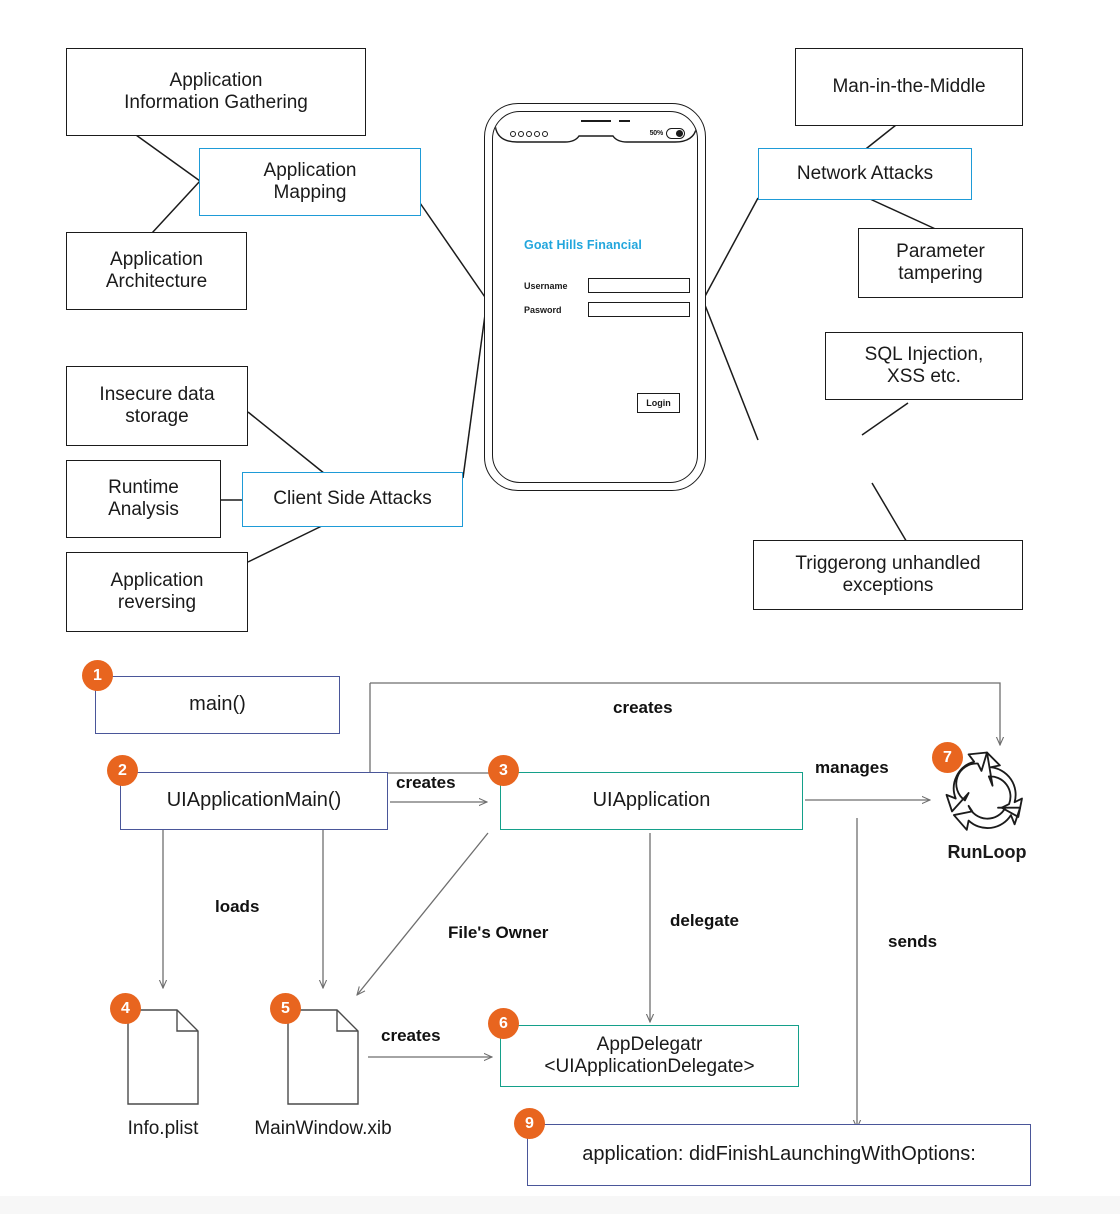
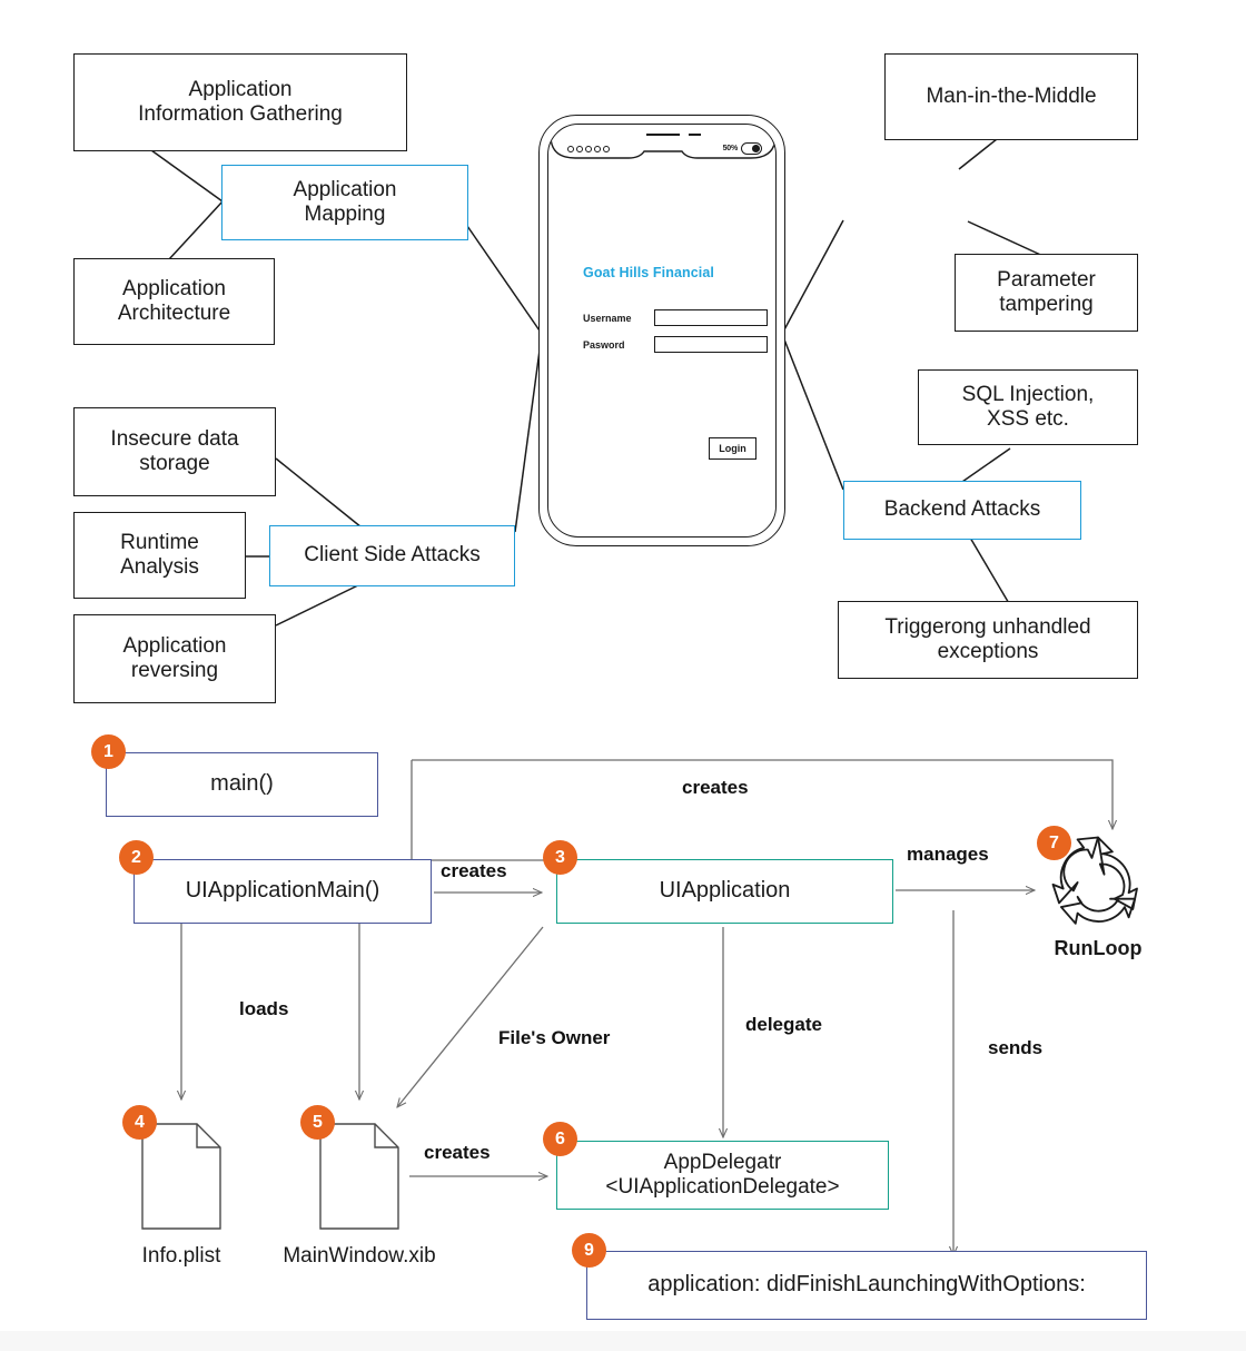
  Application
  Information Gathering
  Application
  Mapping
  Application
  Architecture
  Insecure data
  storage
  Runtime
  Analysis
  Client Side Attacks
  Application
  reversing
  Man-in-the-Middle
- Network Attacks
  Parameter
  tampering
  SQL Injection,
  XSS etc.
+ Backend Attacks
  Triggerong unhandled
  exceptions
  Goat Hills Financial
  Username
  Pasword
  Login
  1
  main()
  2
  UIApplicationMain()
  3
  UIApplication
  7
  RunLoop
  4
  Info.plist
  5
  MainWindow.xib
  6
  AppDelegatr
  <UIApplicationDelegate>
  9
  application: didFinishLaunchingWithOptions:
  creates
  creates
  manages
  loads
  File's Owner
  delegate
  sends
  creates
